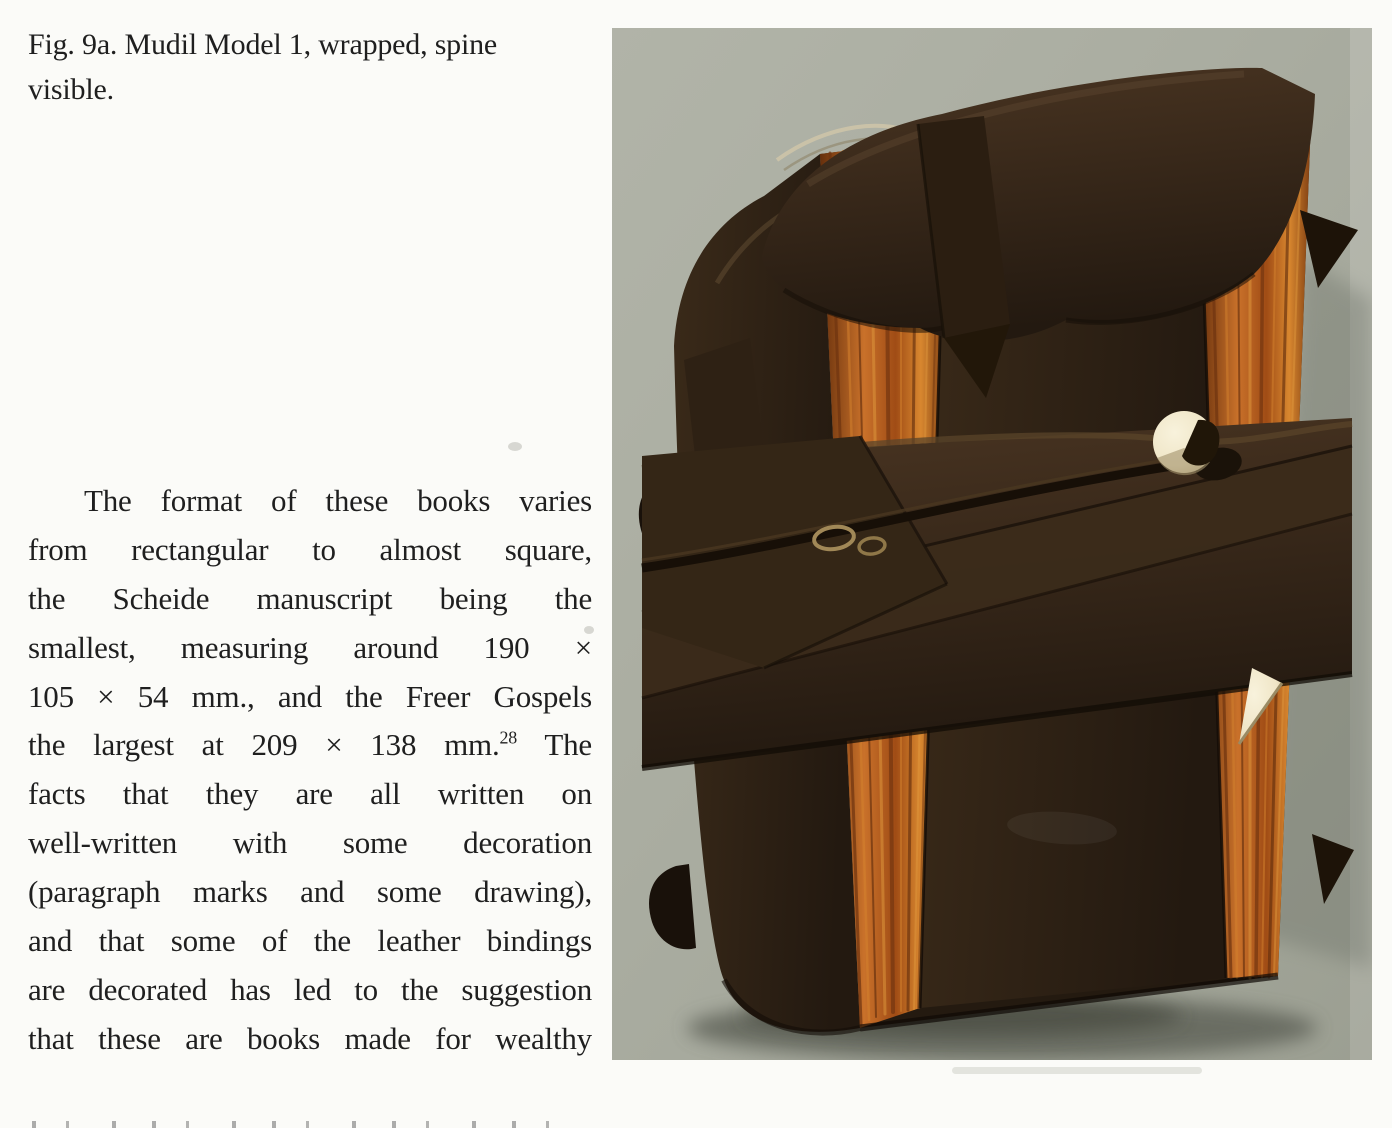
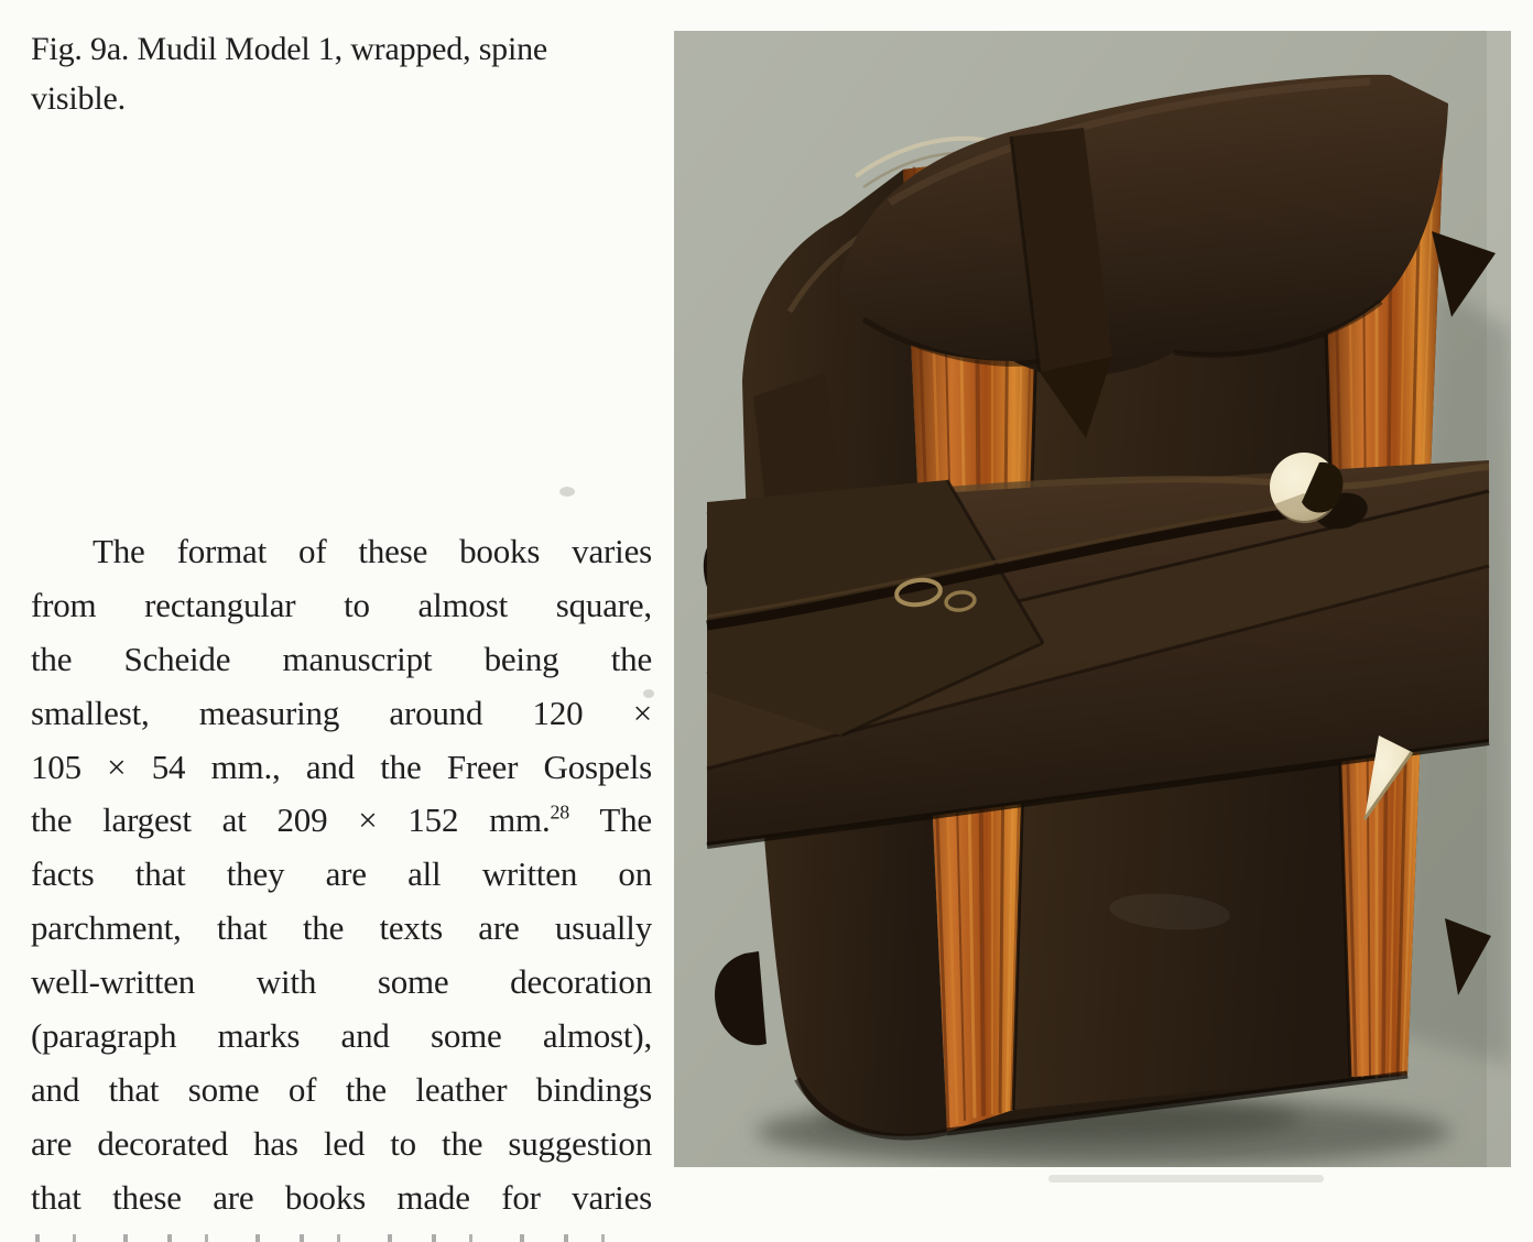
  Fig. 9a. Mudil Model 1, wrapped, spine
  visible.
  The format of these books varies
  from rectangular to almost square,
  the Scheide manuscript being the
- smallest, measuring around 190 ×
+ smallest, measuring around 120 ×
  105 × 54 mm., and the Freer Gospels
- the largest at 209 × 138 mm.28 The
+ the largest at 209 × 152 mm.28 The
  facts that they are all written on
+ parchment, that the texts are usually
  well-written with some decoration
- (paragraph marks and some drawing),
+ (paragraph marks and some almost),
  and that some of the leather bindings
  are decorated has led to the suggestion
- that these are books made for wealthy
+ that these are books made for varies
